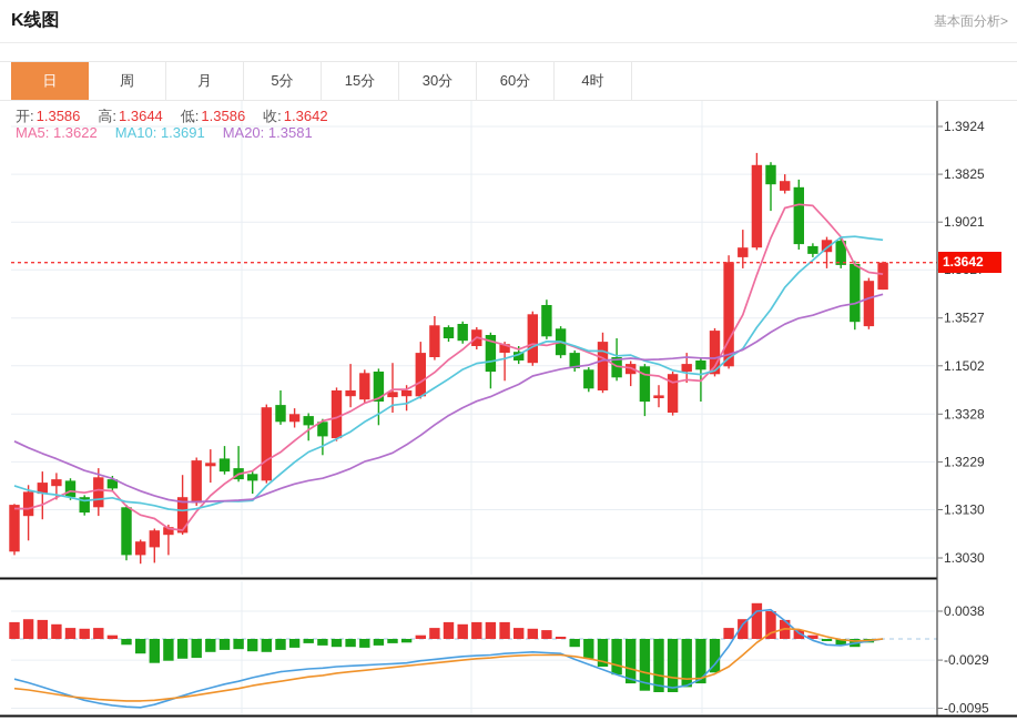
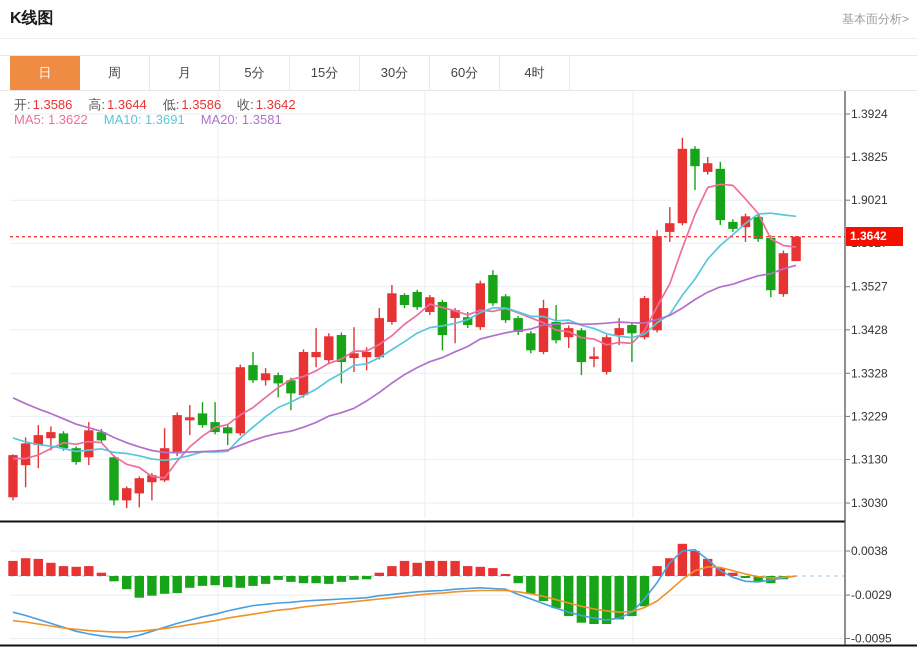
  K线图
  基本面分析>
  日
  周
  月
  5分
  15分
  30分
  60分
  4时
  1.3924
  1.3825
  1.9021
  1.3527
- 1.1502
+ 1.3428
  1.3328
  1.3229
  1.3130
  1.3030
  0.0038
  -0.0029
  -0.0095
  开: 1.3586
  高: 1.3644
  低: 1.3586
  收: 1.3642
  MA5: 1.3622
  MA10: 1.3691
  MA20: 1.3581
  1.3642
